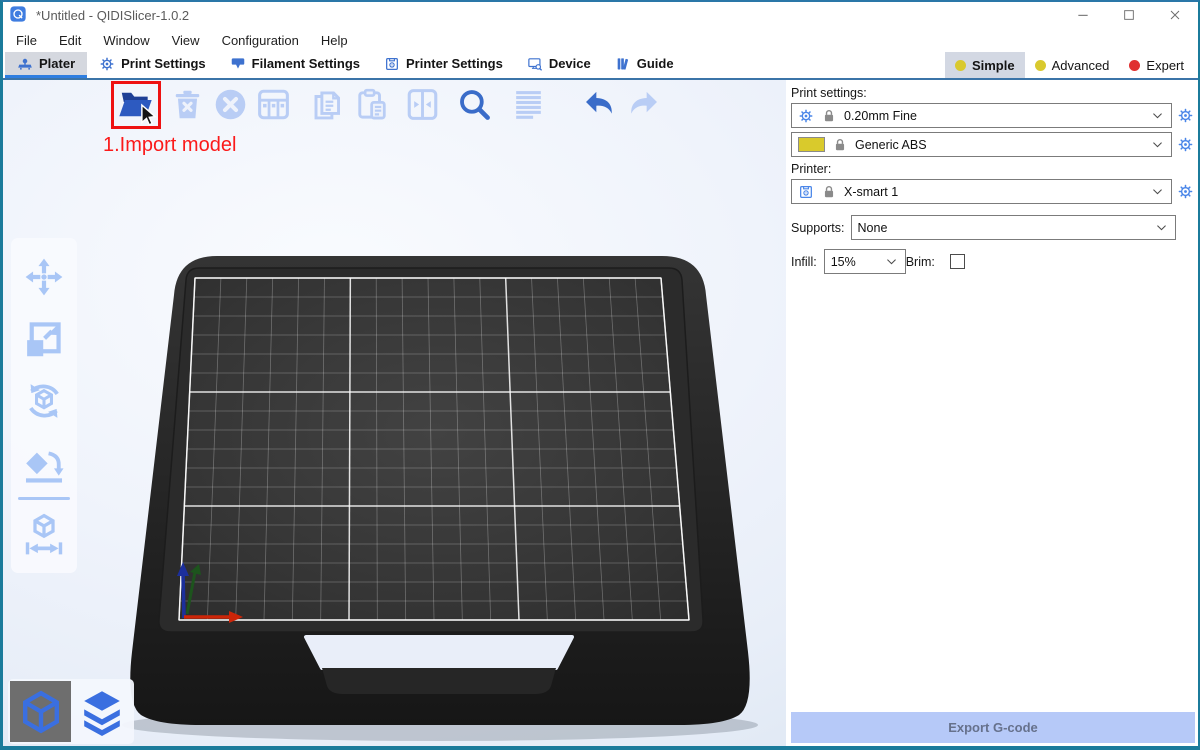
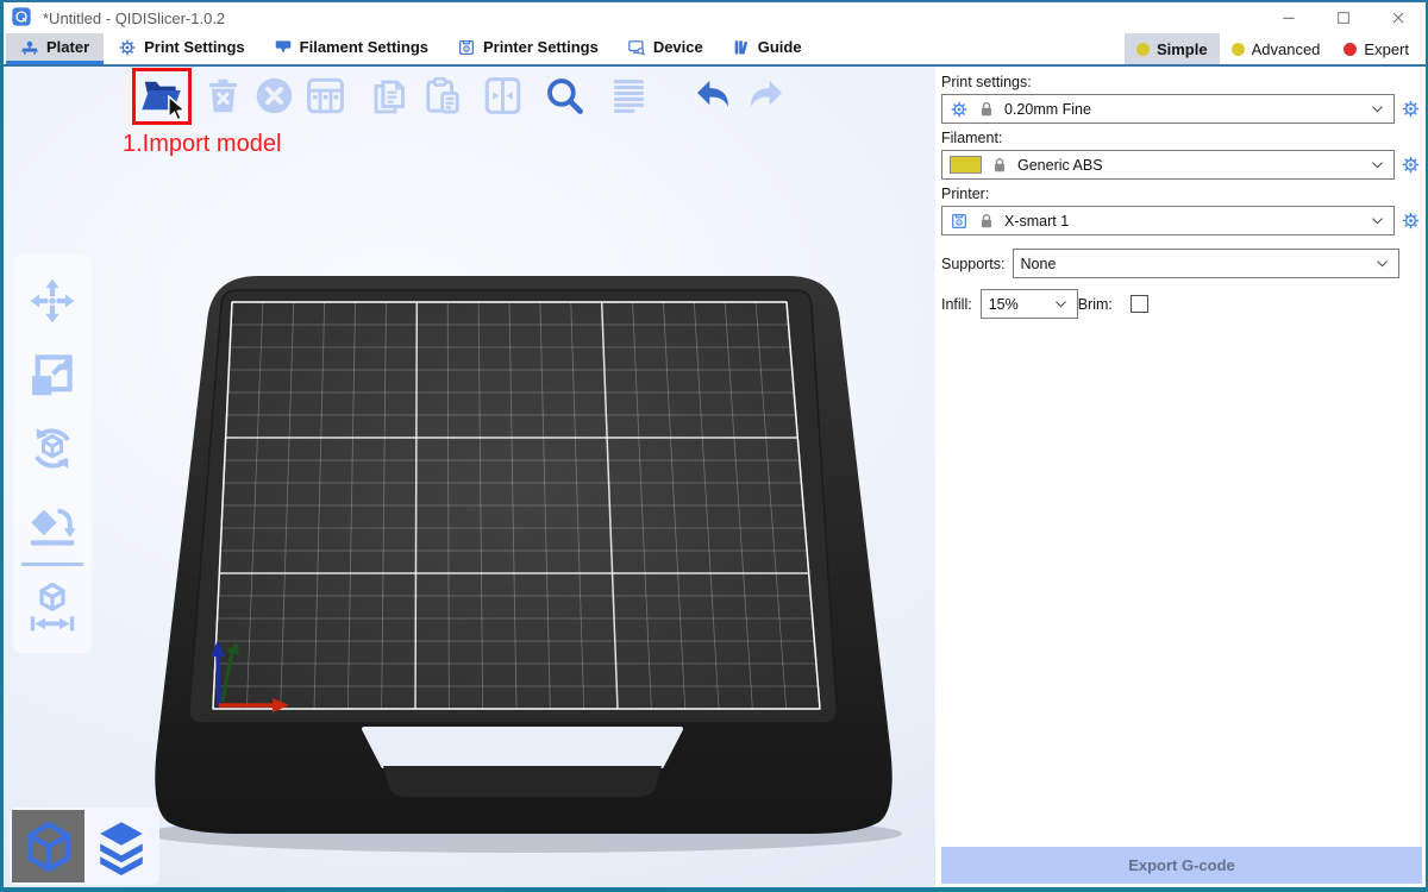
  *Untitled - QIDISlicer-1.0.2
- File
- Edit
- Window
- View
- Configuration
- Help
  Plater
  Print Settings
  Filament Settings
  Printer Settings
  Device
  Guide
  Simple
  Advanced
  Expert
  1.Import model
  Print settings:
  0.20mm Fine
+ Filament:
  Generic ABS
  Printer:
  X-smart 1
  Supports:
  None
  Infill:
  15%
  Brim:
  Export G-code
